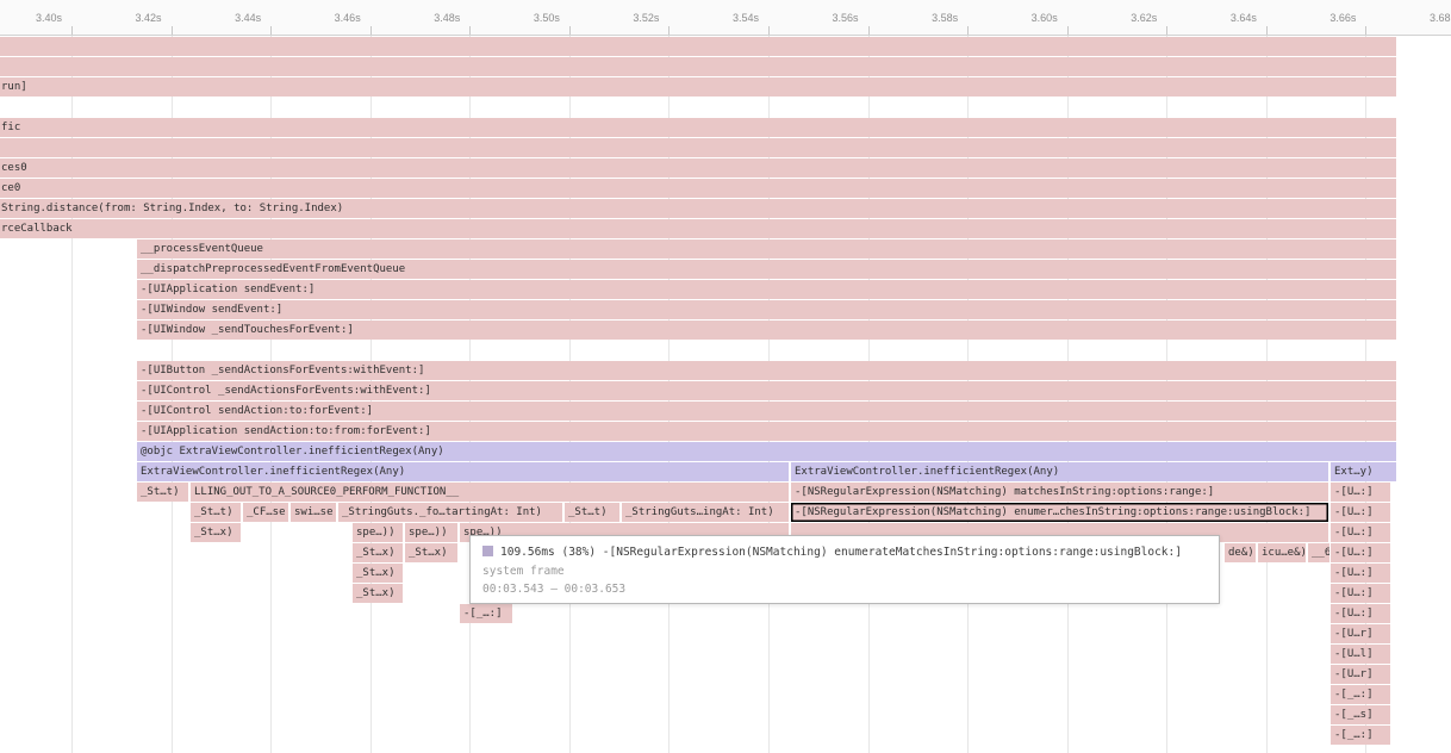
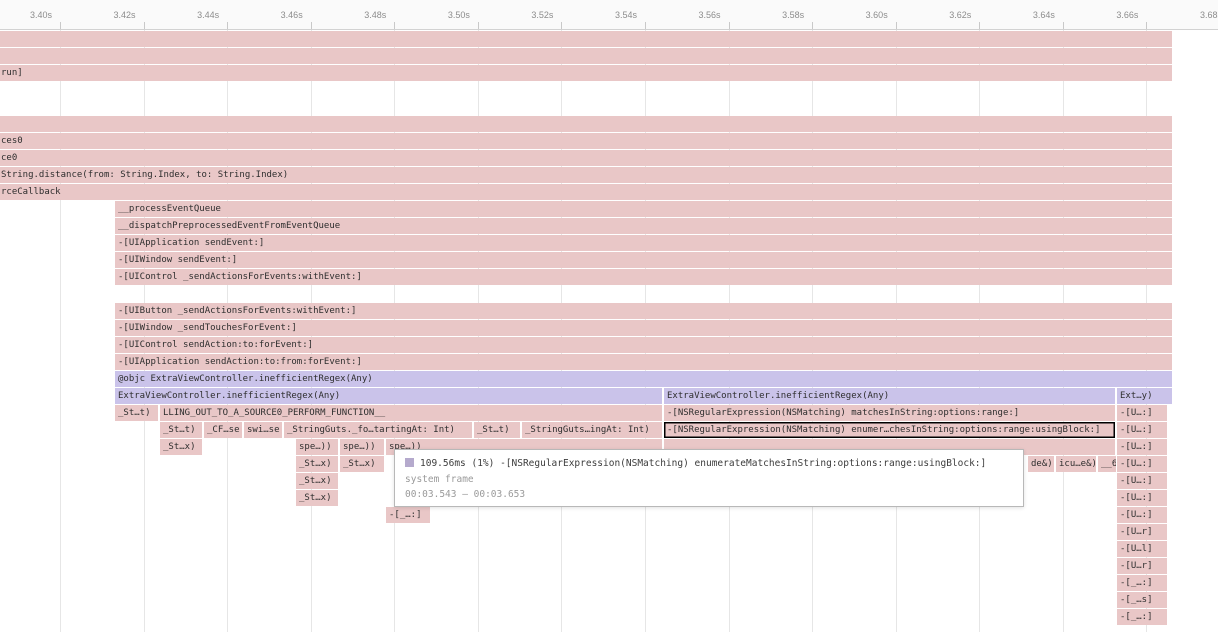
  run]
- fic
  ces0
  ce0
  String.distance(from: String.Index, to: String.Index)
  rceCallback
  __processEventQueue
  __dispatchPreprocessedEventFromEventQueue
  -[UIApplication sendEvent:]
  -[UIWindow sendEvent:]
- -[UIWindow _sendTouchesForEvent:]
+ -[UIControl _sendActionsForEvents:withEvent:]
  -[UIButton _sendActionsForEvents:withEvent:]
- -[UIControl _sendActionsForEvents:withEvent:]
+ -[UIWindow _sendTouchesForEvent:]
  -[UIControl sendAction:to:forEvent:]
  -[UIApplication sendAction:to:from:forEvent:]
  @objc ExtraViewController.inefficientRegex(Any)
  ExtraViewController.inefficientRegex(Any)
  ExtraViewController.inefficientRegex(Any)
  Ext…y)
  _St…t)
  LLING_OUT_TO_A_SOURCE0_PERFORM_FUNCTION__
  -[NSRegularExpression(NSMatching) matchesInString:options:range:]
  -[U…:]
  _St…t)
  _CF…se
  swi…se
  _StringGuts._fo…tartingAt: Int)
  _St…t)
  _StringGuts…ingAt: Int)
  -[NSRegularExpression(NSMatching) enumer…chesInString:options:range:usingBlock:]
  -[U…:]
  _St…x)
  spe…))
  spe…))
  spe…))
  -[U…:]
  _St…x)
  _St…x)
  de&)
  icu…e&)
  -[U…:]
  _St…x)
  -[U…:]
  _St…x)
  -[U…:]
  -[_…:]
  -[U…:]
  -[U…r]
  -[U…l]
  -[U…r]
  -[_…:]
  -[_…s]
  -[_…:]
- 109.56ms (38%) -[NSRegularExpression(NSMatching) enumerateMatchesInString:options:range:usingBlock:]
+ 109.56ms (1%) -[NSRegularExpression(NSMatching) enumerateMatchesInString:options:range:usingBlock:]
  system frame
  00:03.543 — 00:03.653
  3.40s
  3.42s
  3.44s
  3.46s
  3.48s
  3.50s
  3.52s
  3.54s
  3.56s
  3.58s
  3.60s
  3.62s
  3.64s
  3.66s
  3.68
